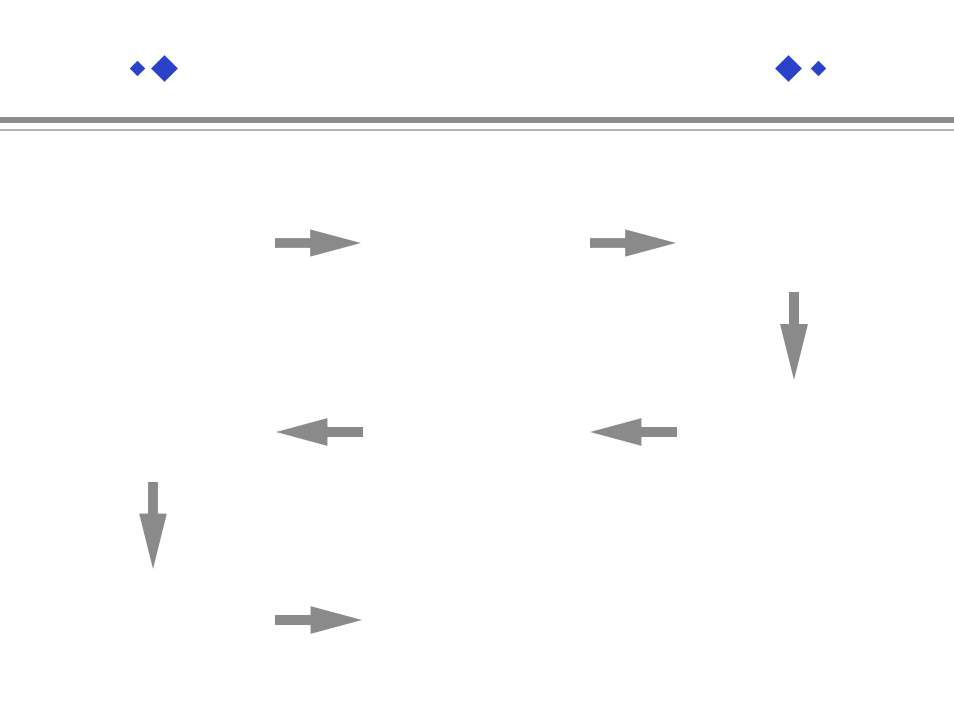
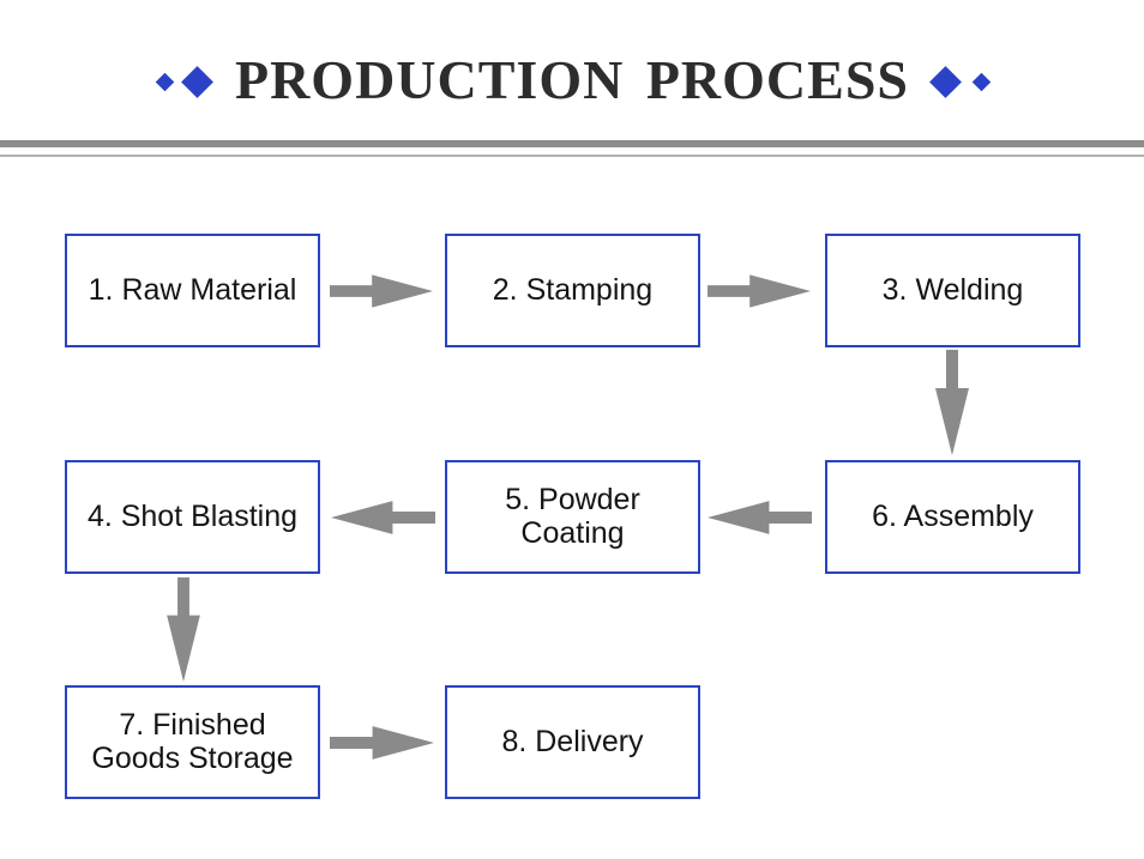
+ PRODUCTION PROCESS
+ 1. Raw Material
+ 2. Stamping
+ 3. Welding
+ 4. Shot Blasting
+ 5. Powder
+ Coating
+ 6. Assembly
+ 7. Finished
+ Goods Storage
+ 8. Delivery
